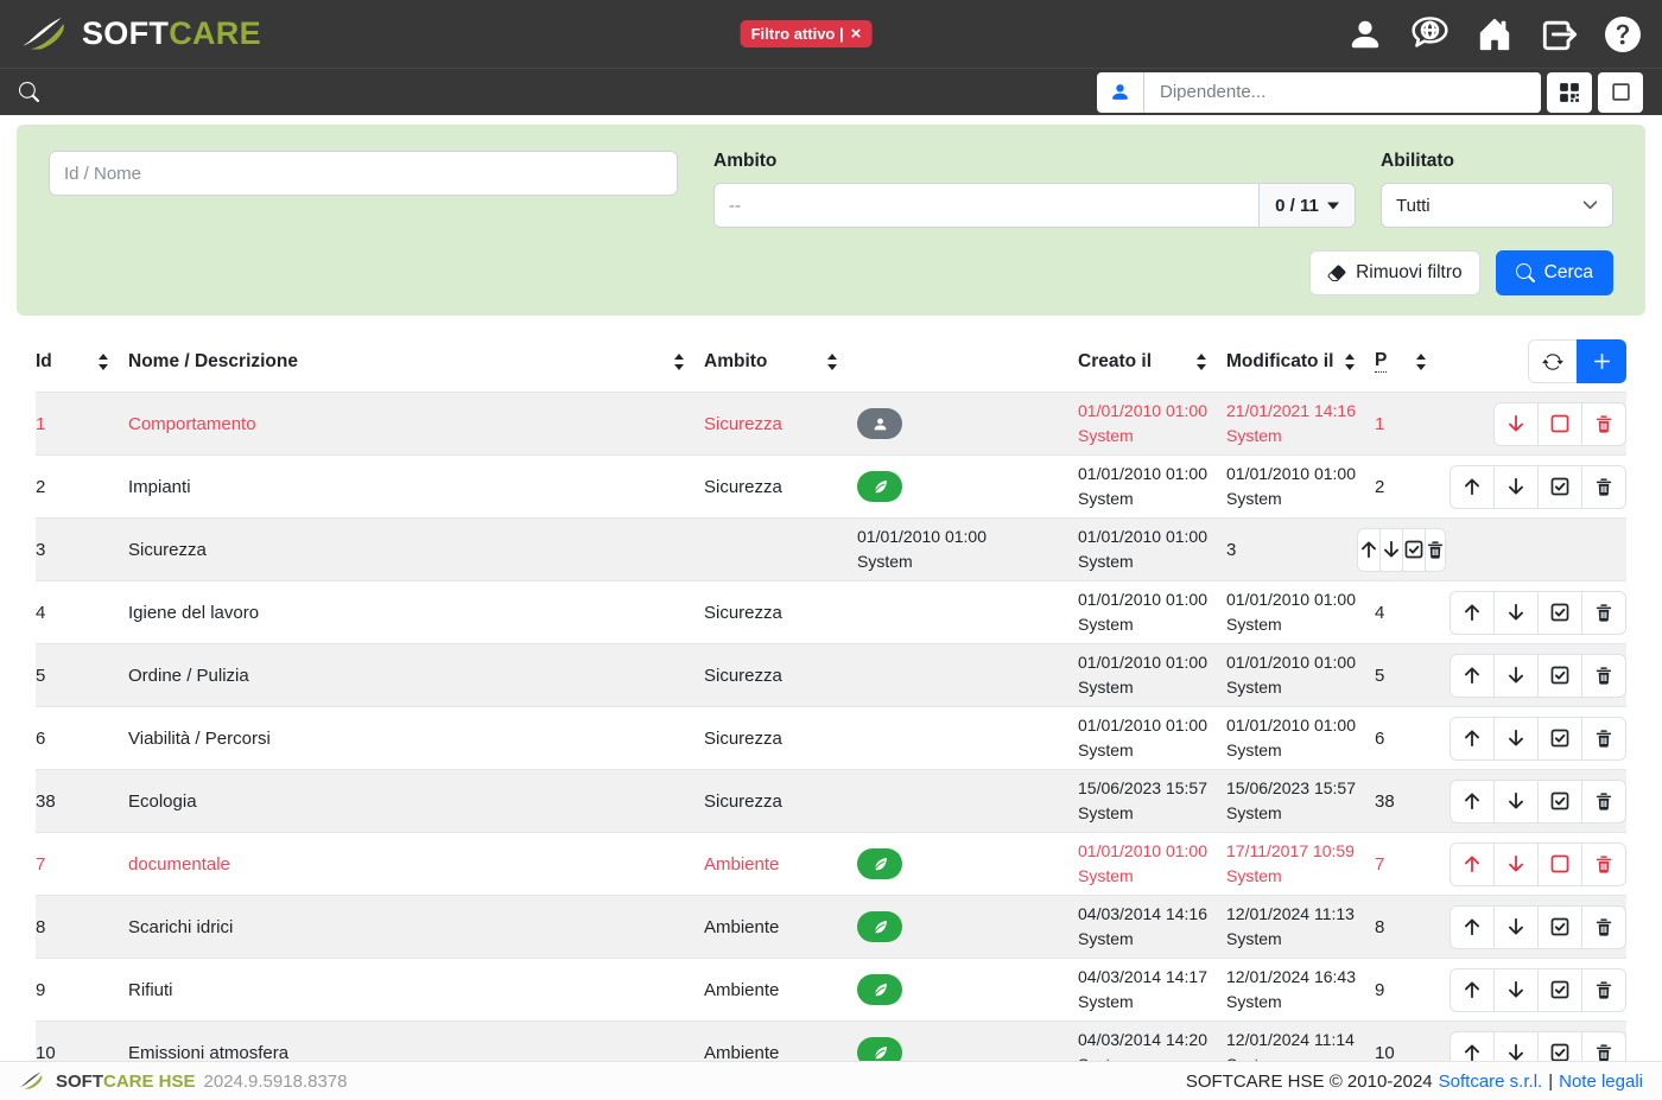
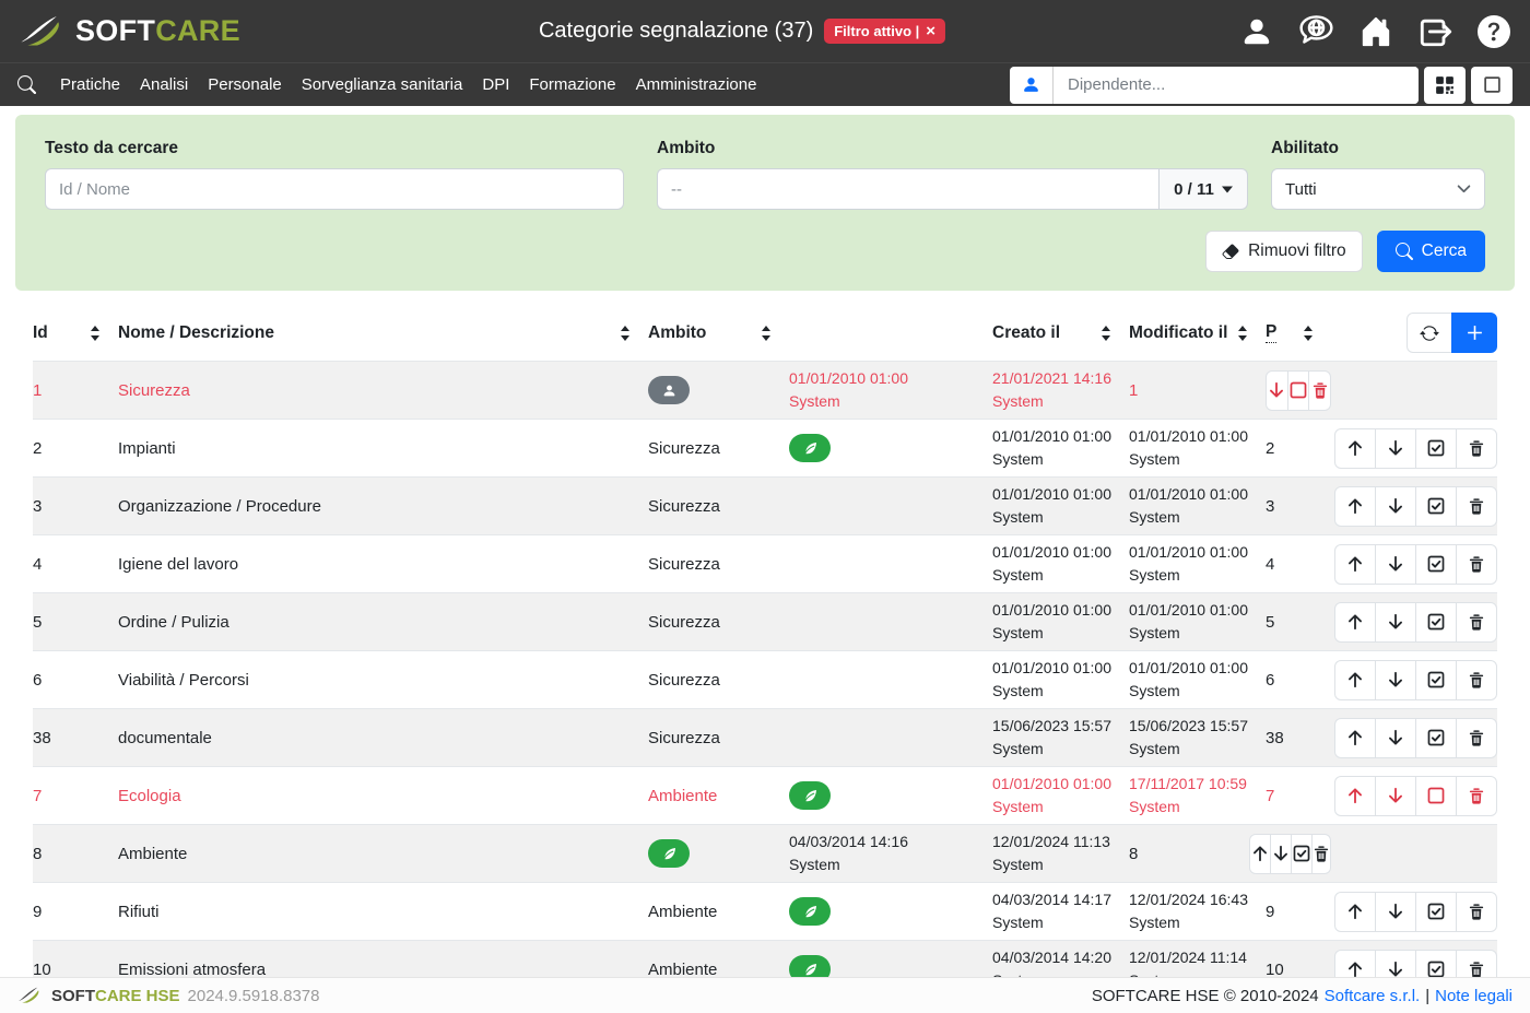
  SOFTCARE
+ Categorie segnalazione (37)
  Filtro attivo |
  ×
+ Pratiche
+ Analisi
+ Personale
+ Sorveglianza sanitaria
+ DPI
+ Formazione
+ Amministrazione
  Dipendente...
+ Testo da cercare
  Id / Nome
  Ambito
  --
  0 / 11
  Abilitato
  Tutti
  Rimuovi filtro
  Cerca
  Id
  Nome / Descrizione
  Ambito
  Creato il
  Modificato il
  P
  1
- Comportamento
  Sicurezza
  01/01/2010 01:00
  System
  21/01/2021 14:16
  System
  1
  2
  Impianti
  Sicurezza
  01/01/2010 01:00
  System
  01/01/2010 01:00
  System
  2
  3
+ Organizzazione / Procedure
  Sicurezza
  01/01/2010 01:00
  System
  01/01/2010 01:00
  System
  3
  4
  Igiene del lavoro
  Sicurezza
  01/01/2010 01:00
  System
  01/01/2010 01:00
  System
  4
  5
  Ordine / Pulizia
  Sicurezza
  01/01/2010 01:00
  System
  01/01/2010 01:00
  System
  5
  6
  Viabilità / Percorsi
  Sicurezza
  01/01/2010 01:00
  System
  01/01/2010 01:00
  System
  6
  38
- Ecologia
+ documentale
  Sicurezza
  15/06/2023 15:57
  System
  15/06/2023 15:57
  System
  38
  7
- documentale
+ Ecologia
  Ambiente
  01/01/2010 01:00
  System
  17/11/2017 10:59
  System
  7
  8
- Scarichi idrici
  Ambiente
  04/03/2014 14:16
  System
  12/01/2024 11:13
  System
  8
  9
  Rifiuti
  Ambiente
  04/03/2014 14:17
  System
  12/01/2024 16:43
  System
  9
  10
  Emissioni atmosfera
  Ambiente
  04/03/2014 14:20
  12/01/2024 11:14
  10
  SOFTCARE HSE
  2024.9.5918.8378
  SOFTCARE HSE © 2010-2024
  Softcare s.r.l.
  |
  Note legali
